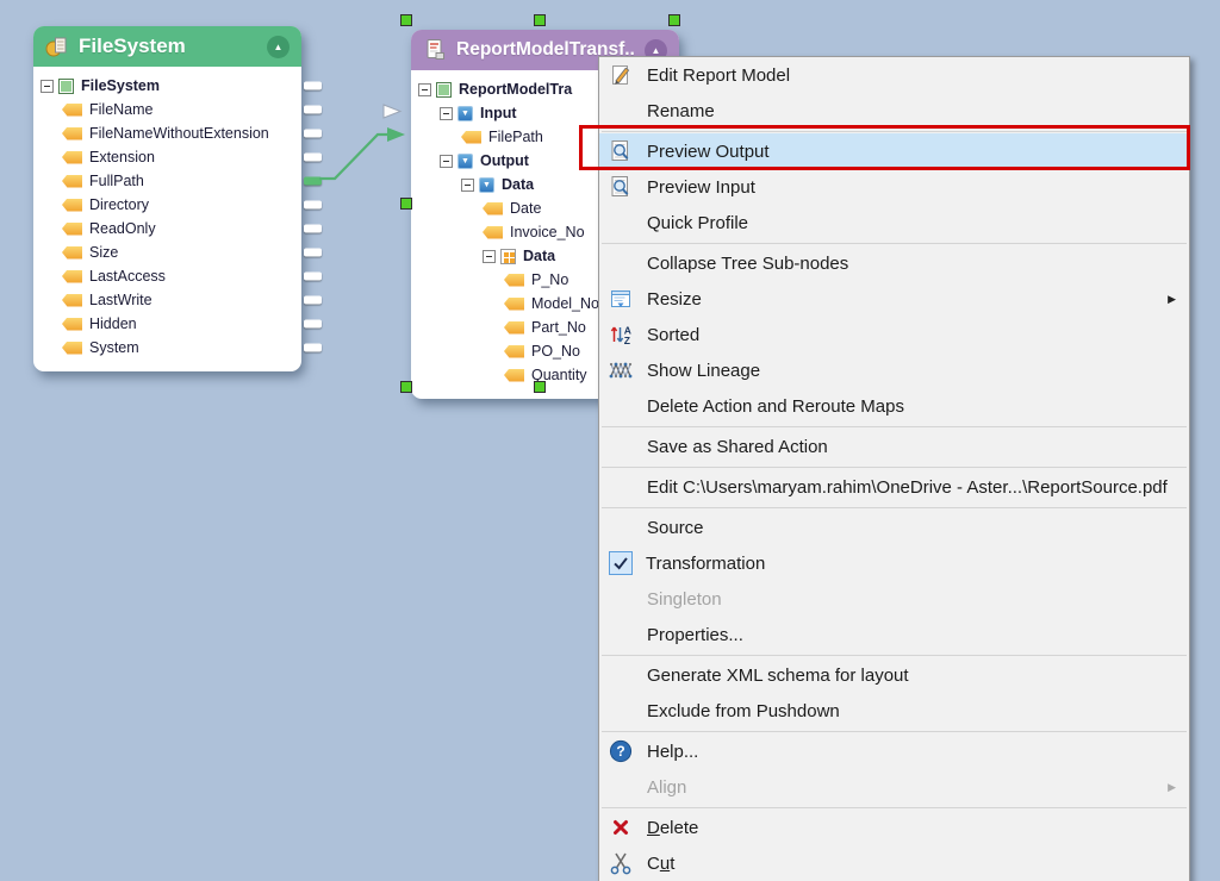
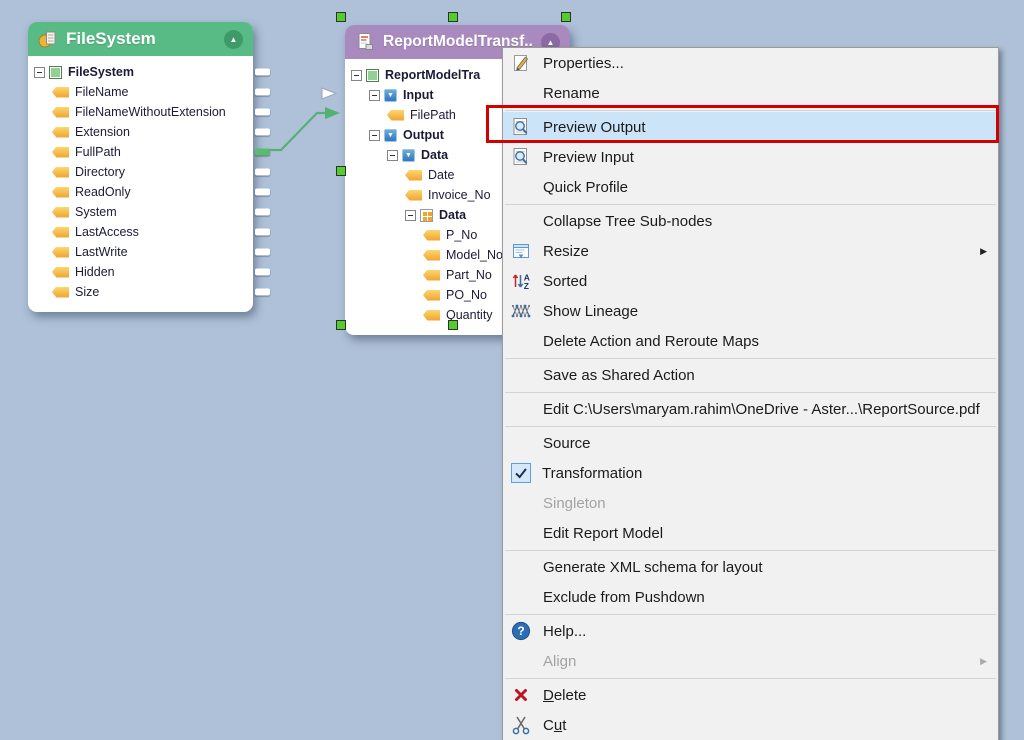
  FileSystem
  FileSystem
  FileName
  FileNameWithoutExtension
  Extension
  FullPath
  Directory
  ReadOnly
- Size
+ System
  LastAccess
  LastWrite
  Hidden
- System
+ Size
  ReportModelTransf..
  ReportModelTra
  Input
  FilePath
  Output
  Data
  Date
  Invoice_No
  Data
  P_No
  Model_No
  Part_No
  PO_No
  Quantity
- Edit Report Model
+ Properties...
  Rename
  Preview Output
  Preview Input
  Quick Profile
  Collapse Tree Sub-nodes
  Resize
  ▶
  A
  Z
  Sorted
  Show Lineage
  Delete Action and Reroute Maps
  Save as Shared Action
  Edit C:\Users\maryam.rahim\OneDrive - Aster...\ReportSource.pdf
  Source
  Transformation
  Singleton
- Properties...
+ Edit Report Model
  Generate XML schema for layout
  Exclude from Pushdown
  ?
  Help...
  Align
  ▶
  Delete
  Cut
